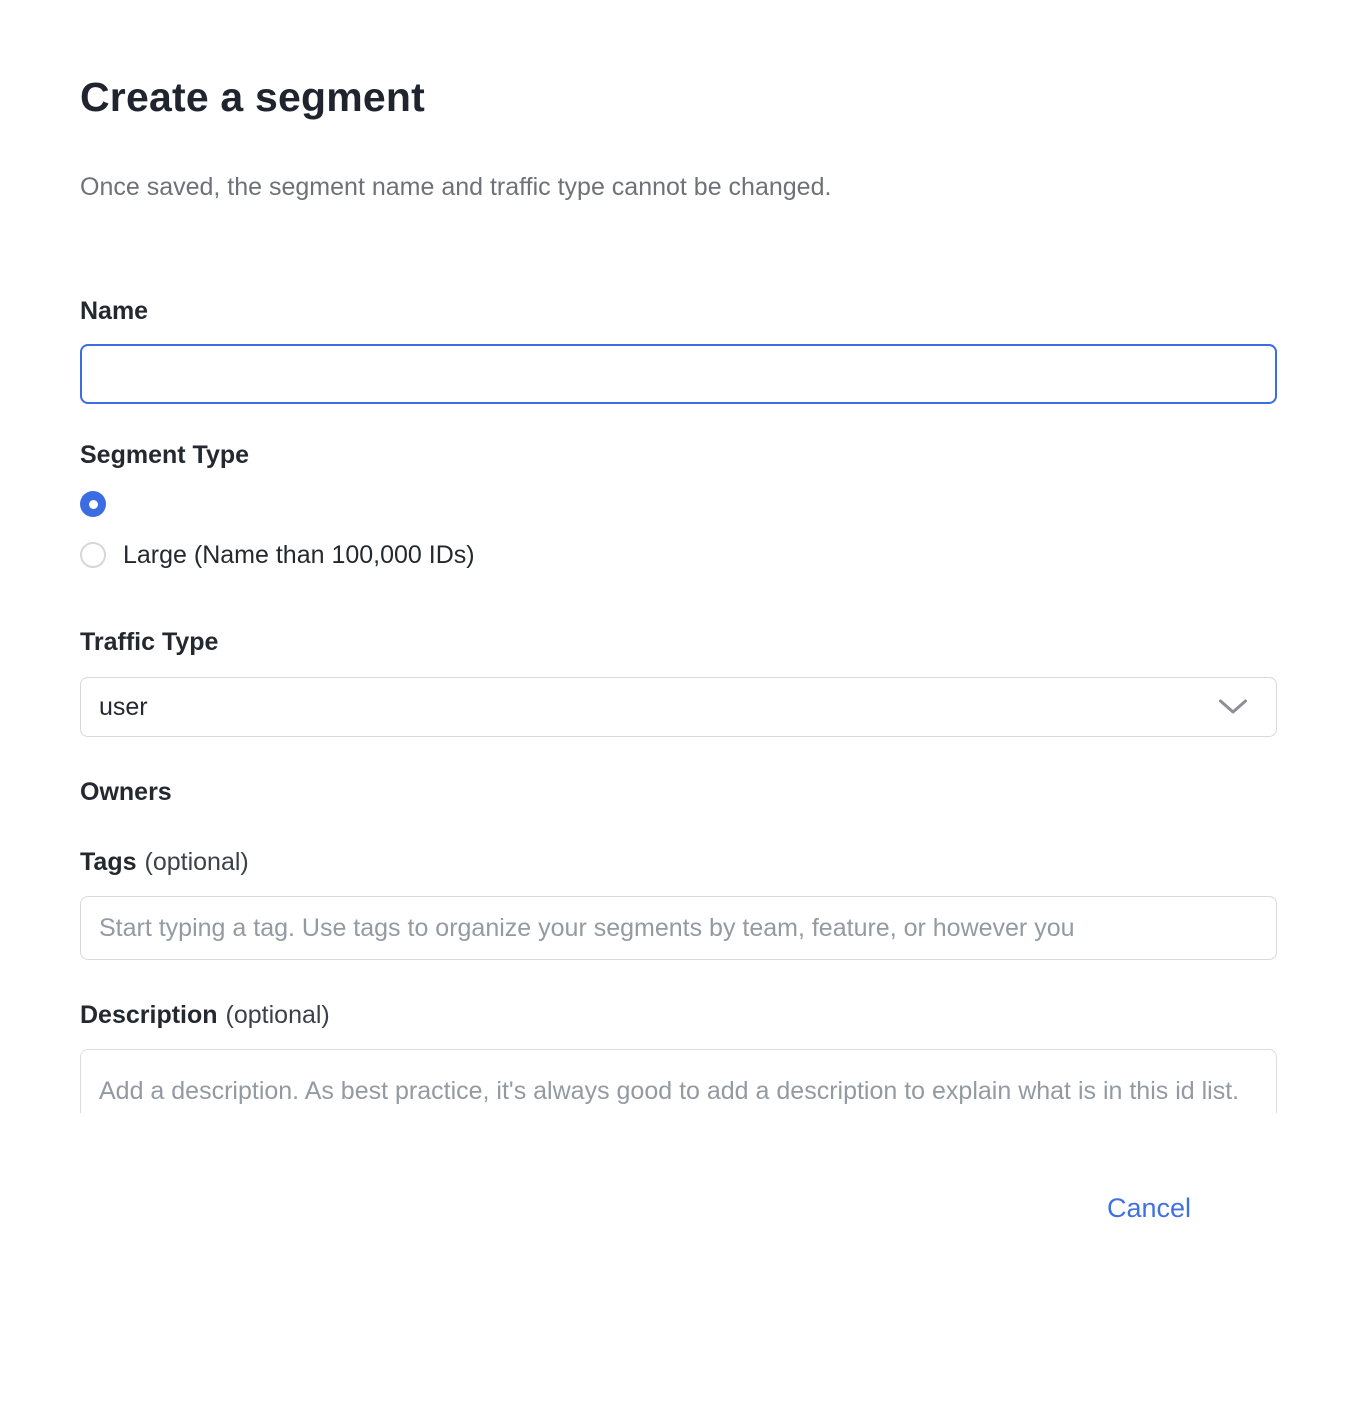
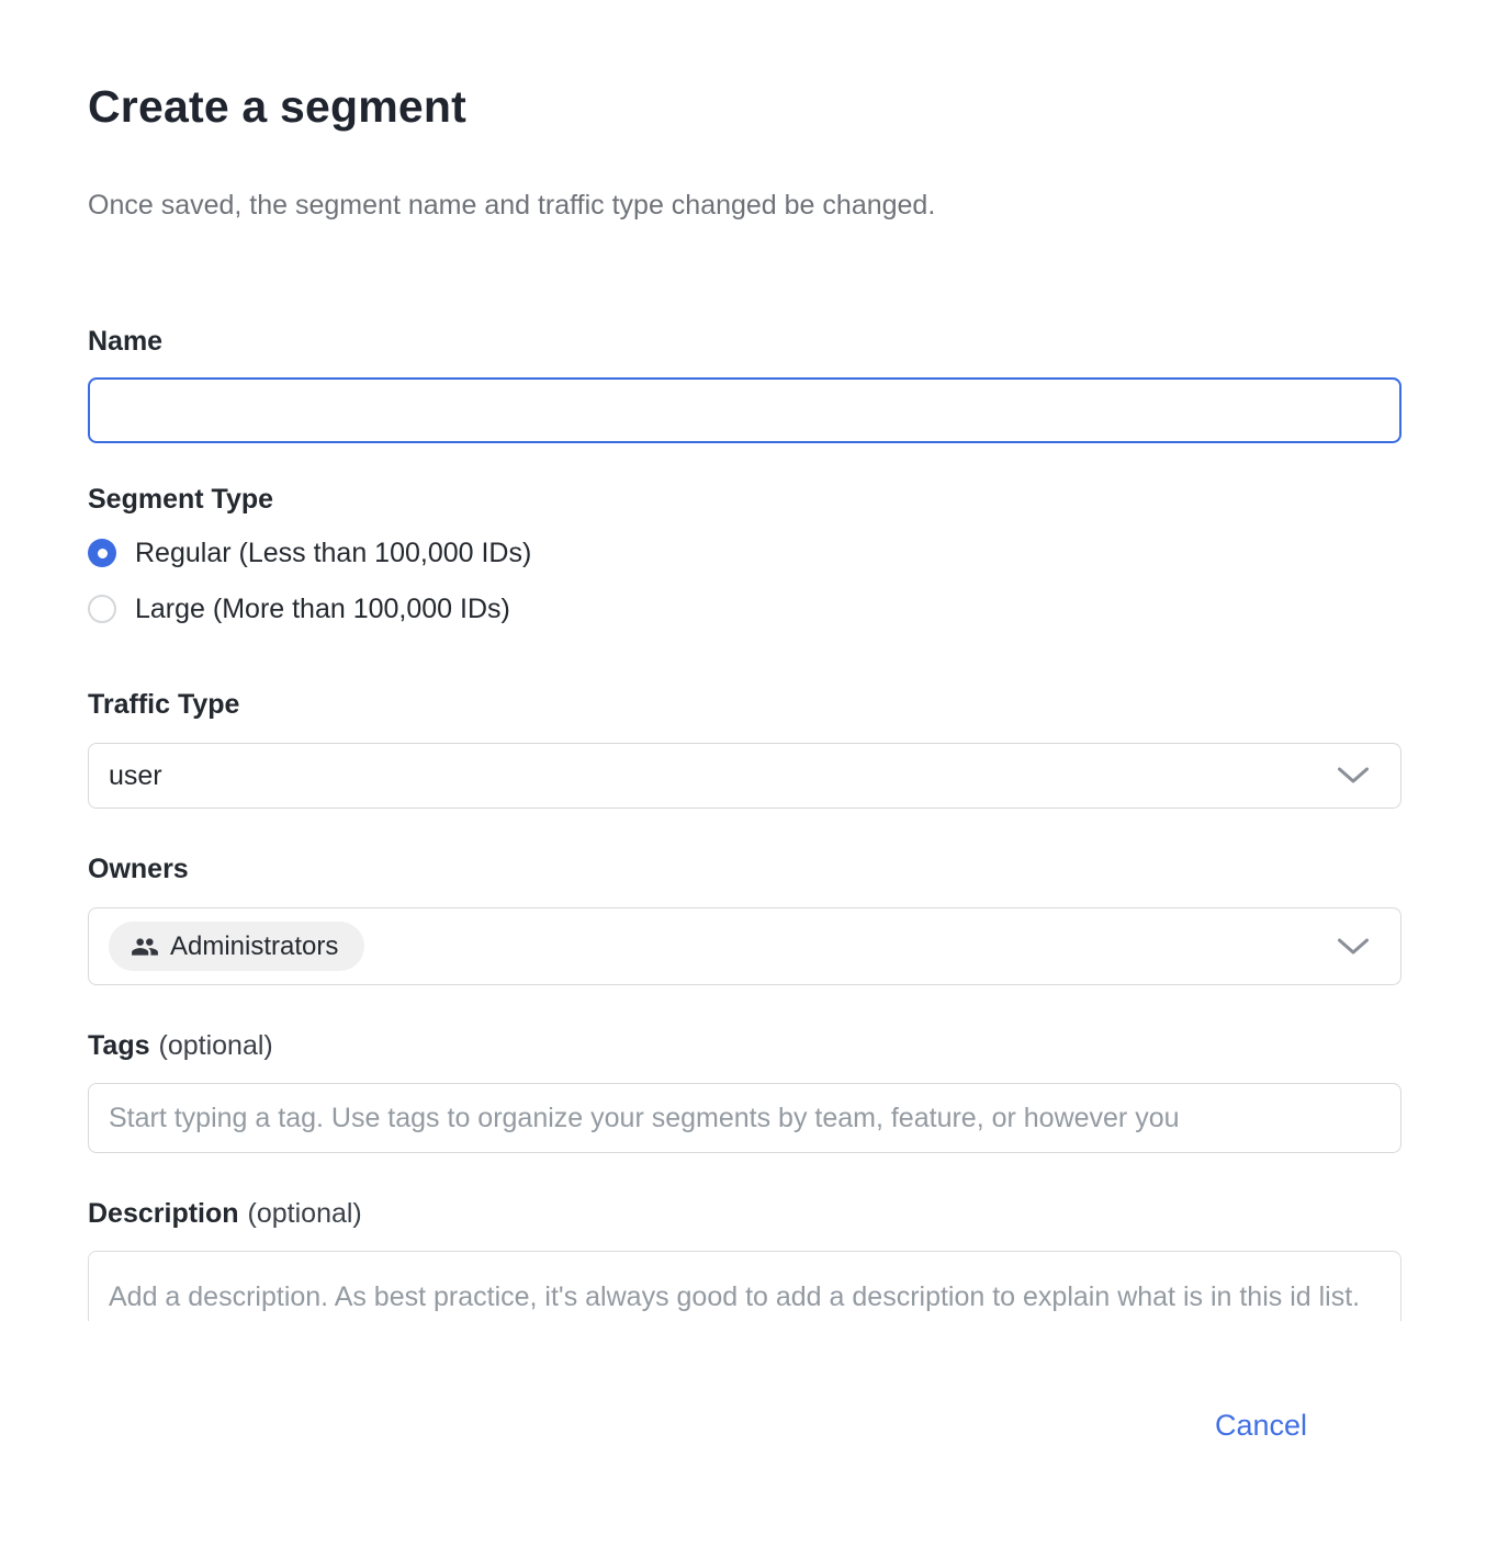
  Create a segment
- Once saved, the segment name and traffic type cannot be changed.
+ Once saved, the segment name and traffic type changed be changed.
  Name
  Segment Type
+ Regular (Less than 100,000 IDs)
- Large (Name than 100,000 IDs)
+ Large (More than 100,000 IDs)
  Traffic Type
  user
  Owners
+ Administrators
  Tags (optional)
  Start typing a tag. Use tags to organize your segments by team, feature, or however you
  Description (optional)
  Add a description. As best practice, it's always good to add a description to explain what is in this id list.
  Cancel
